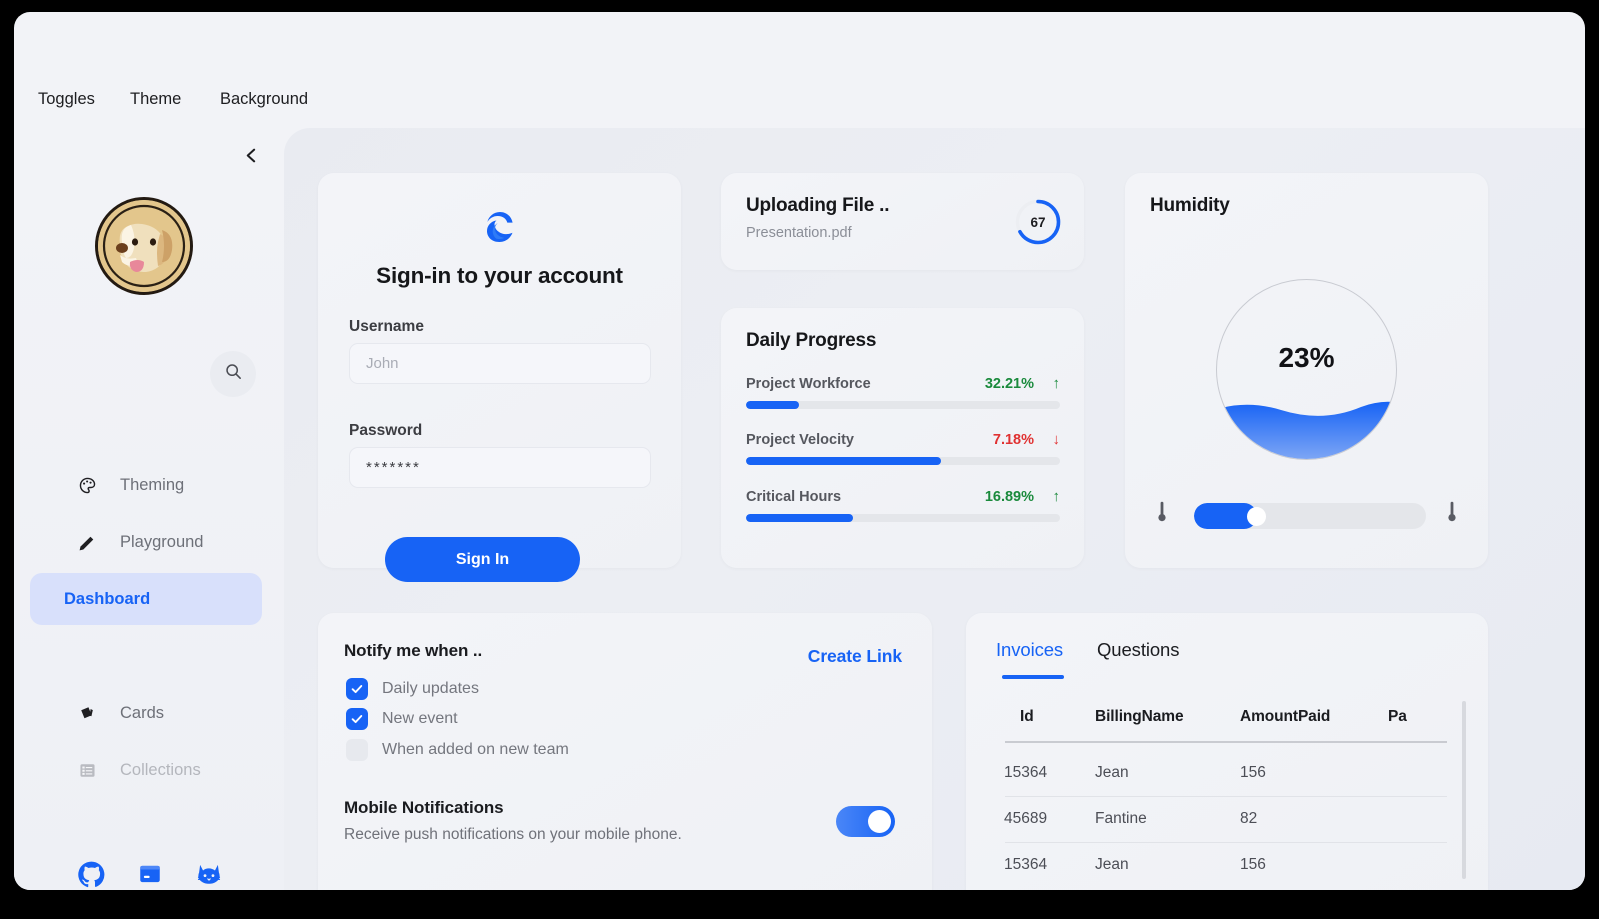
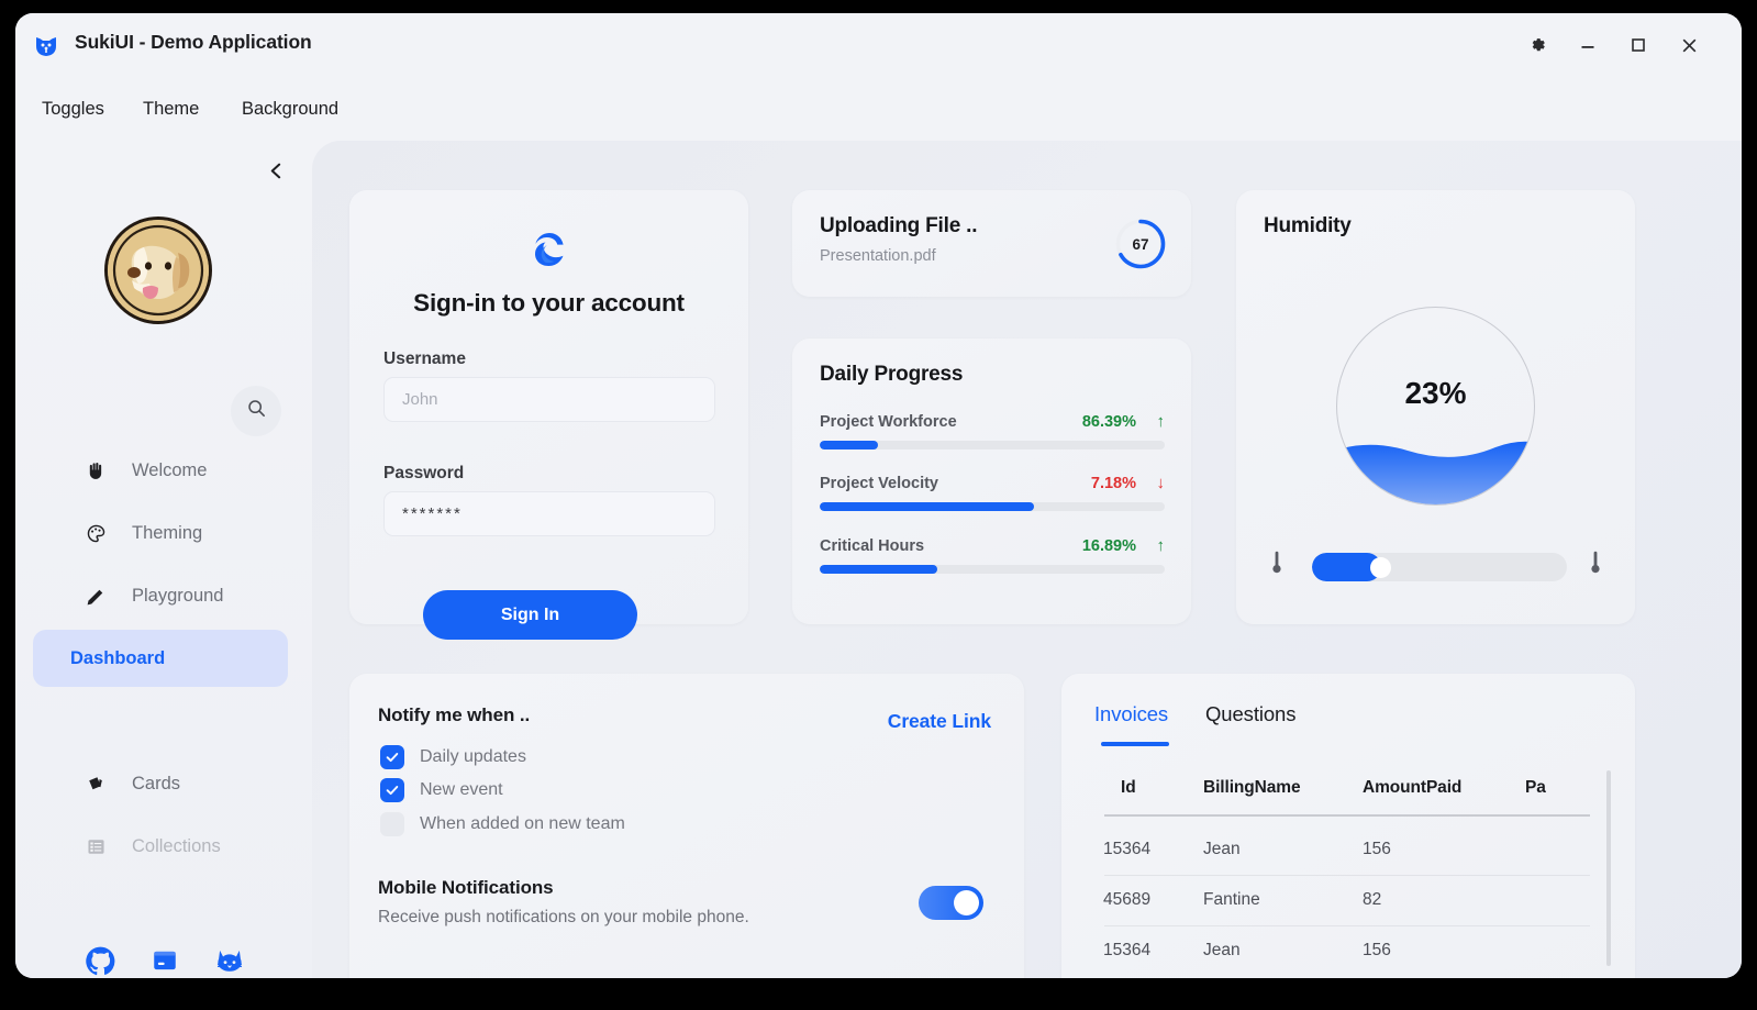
+ SukiUI - Demo Application
  Toggles
  Theme
  Background
+ Welcome
  Theming
  Playground
  Dashboard
  Cards
  Collections
  Sign-in to your account
  Username
  John
  Password
  *******
  Sign In
  Uploading File ..
  Presentation.pdf
  67
  Daily Progress
  Project Workforce
- 32.21%
+ 86.39%
  ↑
  Project Velocity
  7.18%
  ↓
  Critical Hours
  16.89%
  ↑
  Humidity
  23%
  Notify me when ..
  Create Link
  Daily updates
  New event
  When added on new team
  Mobile Notifications
  Receive push notifications on your mobile phone.
  Invoices
  Questions
  Id
  BillingName
  AmountPaid
  Pa
  15364
  Jean
  156
  45689
  Fantine
  82
  15364
  Jean
  156
